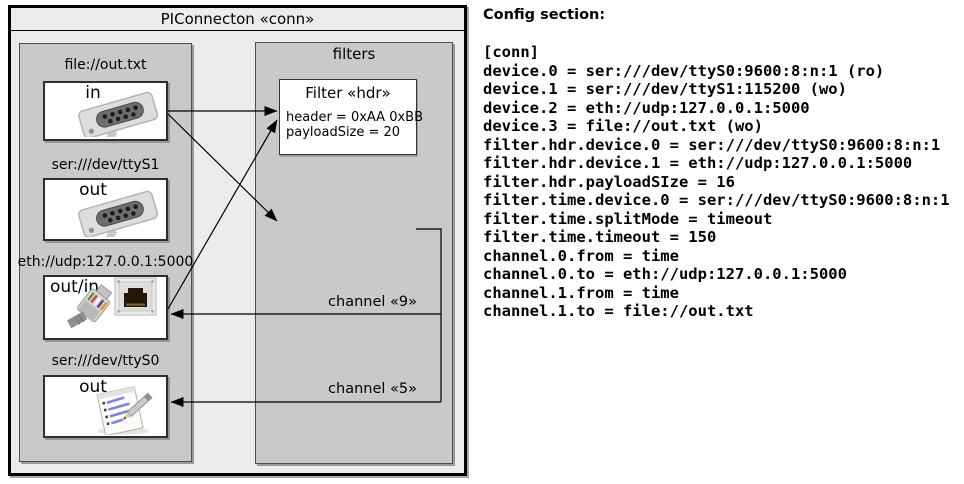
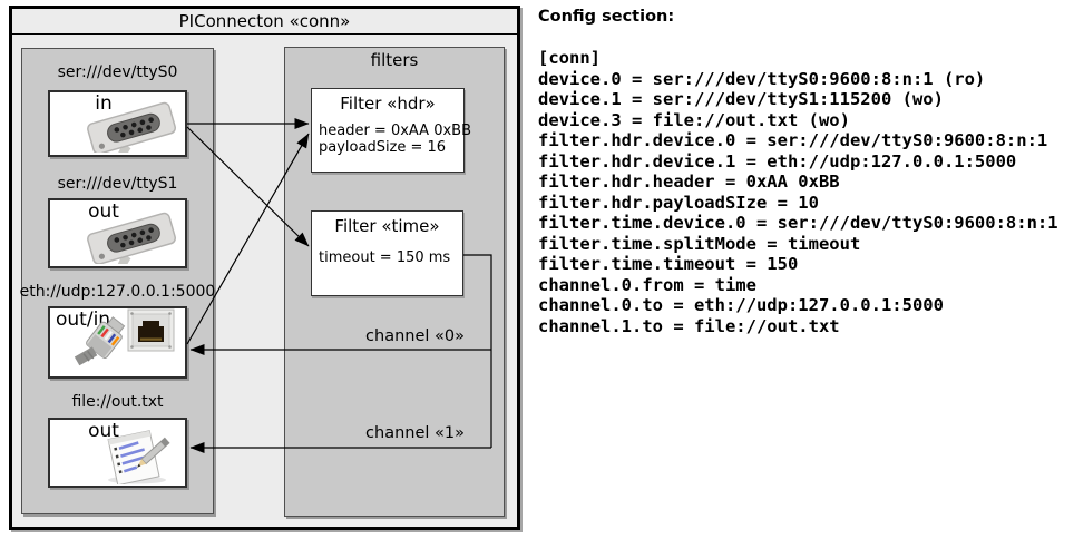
  PIConnecton «conn»
- file://out.txt
+ ser:///dev/ttyS0
  in
  ser:///dev/ttyS1
  out
  eth://udp:127.0.0.1:5000
  out/in
- ser:///dev/ttyS0
+ file://out.txt
  out
  filters
  Filter «hdr»
  header = 0xAA 0xB
- payloadSize = 20
+ payloadSize = 16
+ Filter «time»
+ timeout = 150 ms
- channel «9»
+ channel «0»
- channel «5»
+ channel «1»
  Config section:
  [conn]
  device.0 = ser:///dev/ttyS0:9600:8:n:1 (ro)
  device.1 = ser:///dev/ttyS1:115200 (wo)
- device.2 = eth://udp:127.0.0.1:5000
  device.3 = file://out.txt (wo)
  filter.hdr.device.0 = ser:///dev/ttyS0:9600:8:n:1
  filter.hdr.device.1 = eth://udp:127.0.0.1:5000
+ filter.hdr.header = 0xAA 0xBB
- filter.hdr.payloadSIze = 16
+ filter.hdr.payloadSIze = 10
  filter.time.device.0 = ser:///dev/ttyS0:9600:8:n:1
  filter.time.splitMode = timeout
  filter.time.timeout = 150
  channel.0.from = time
  channel.0.to = eth://udp:127.0.0.1:5000
- channel.1.from = time
  channel.1.to = file://out.txt
